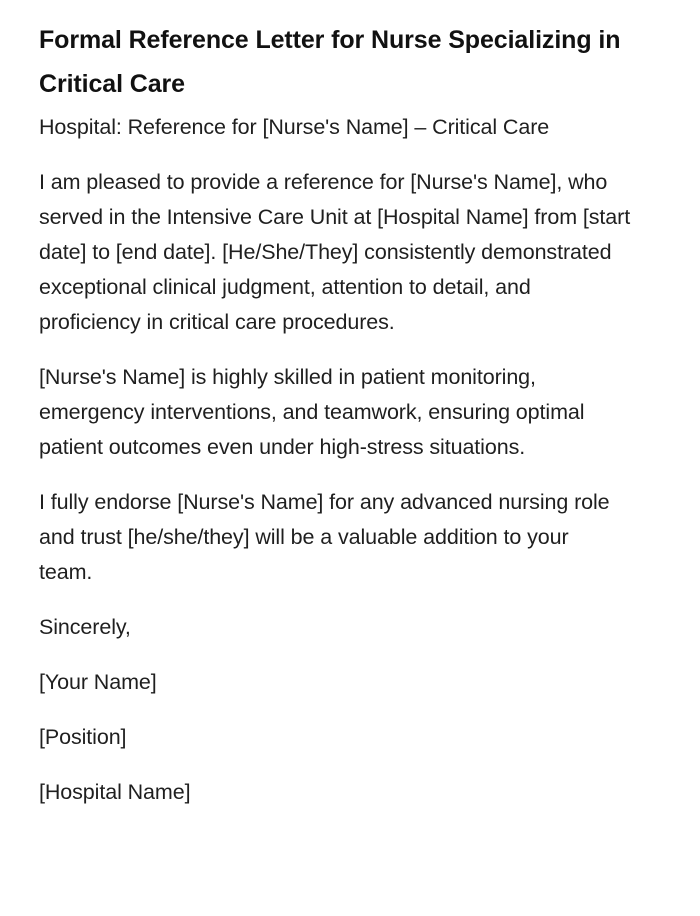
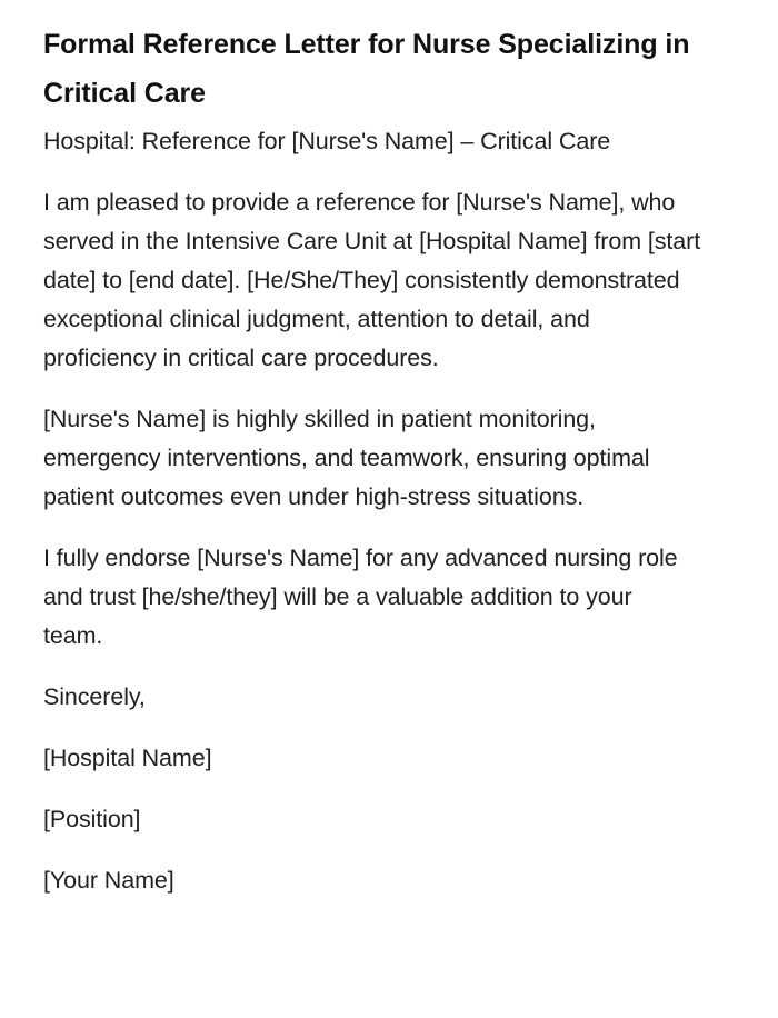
  Formal Reference Letter for Nurse Specializing in
  Critical Care
  Hospital: Reference for [Nurse's Name] – Critical Care
  I am pleased to provide a reference for [Nurse's Name], who
  served in the Intensive Care Unit at [Hospital Name] from [start
  date] to [end date]. [He/She/They] consistently demonstrated
  exceptional clinical judgment, attention to detail, and
  proficiency in critical care procedures.
  [Nurse's Name] is highly skilled in patient monitoring,
  emergency interventions, and teamwork, ensuring optimal
  patient outcomes even under high-stress situations.
  I fully endorse [Nurse's Name] for any advanced nursing role
  and trust [he/she/they] will be a valuable addition to your
  team.
  Sincerely,
- [Your Name]
+ [Hospital Name]
  [Position]
- [Hospital Name]
+ [Your Name]
